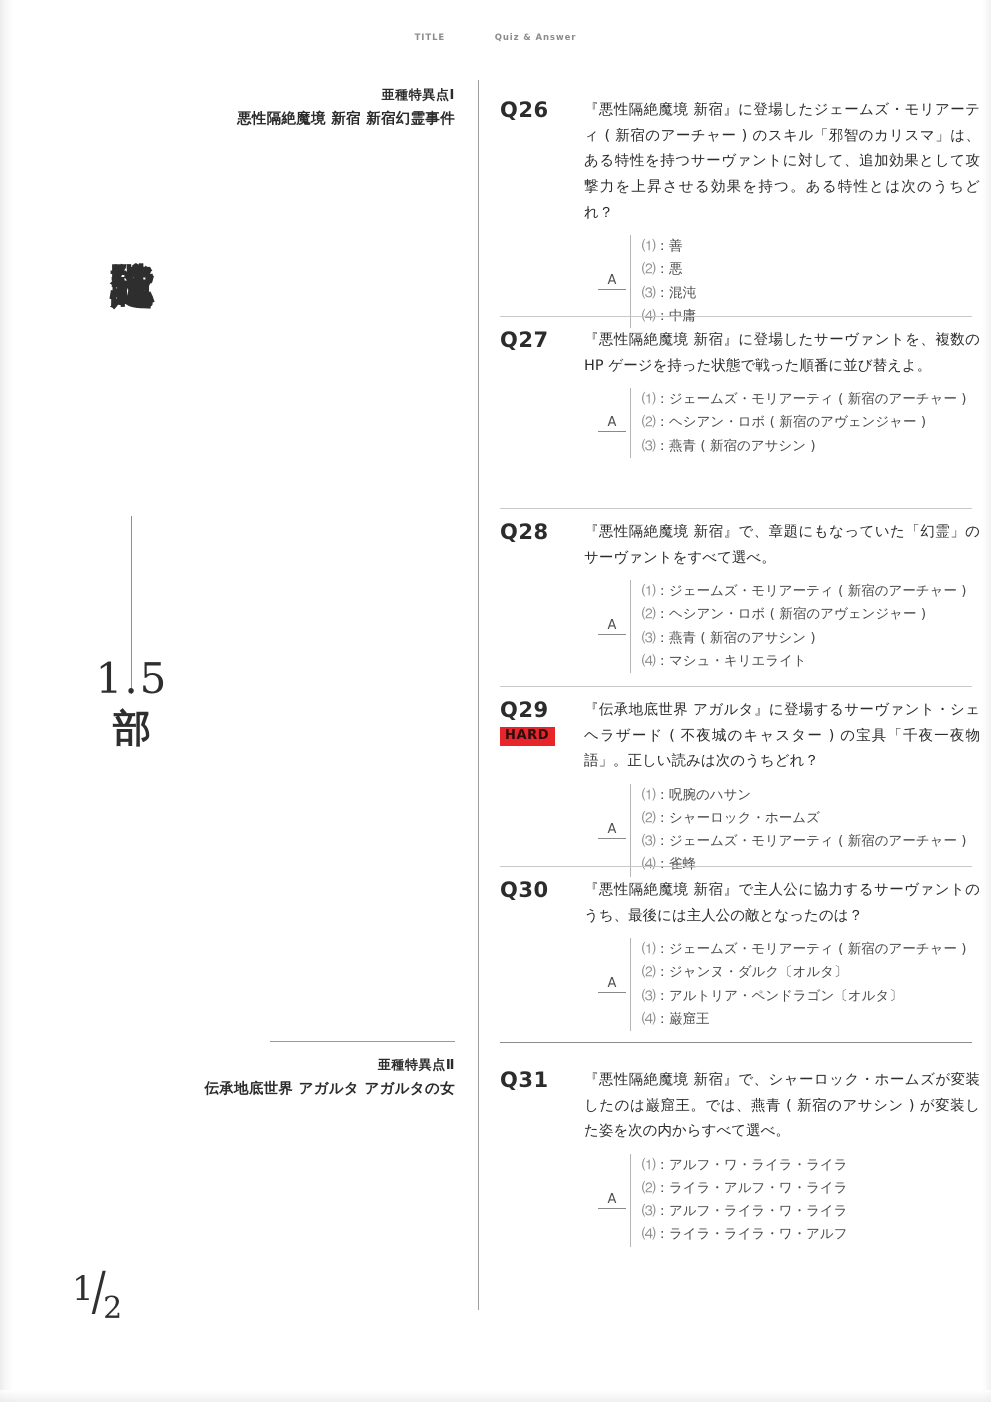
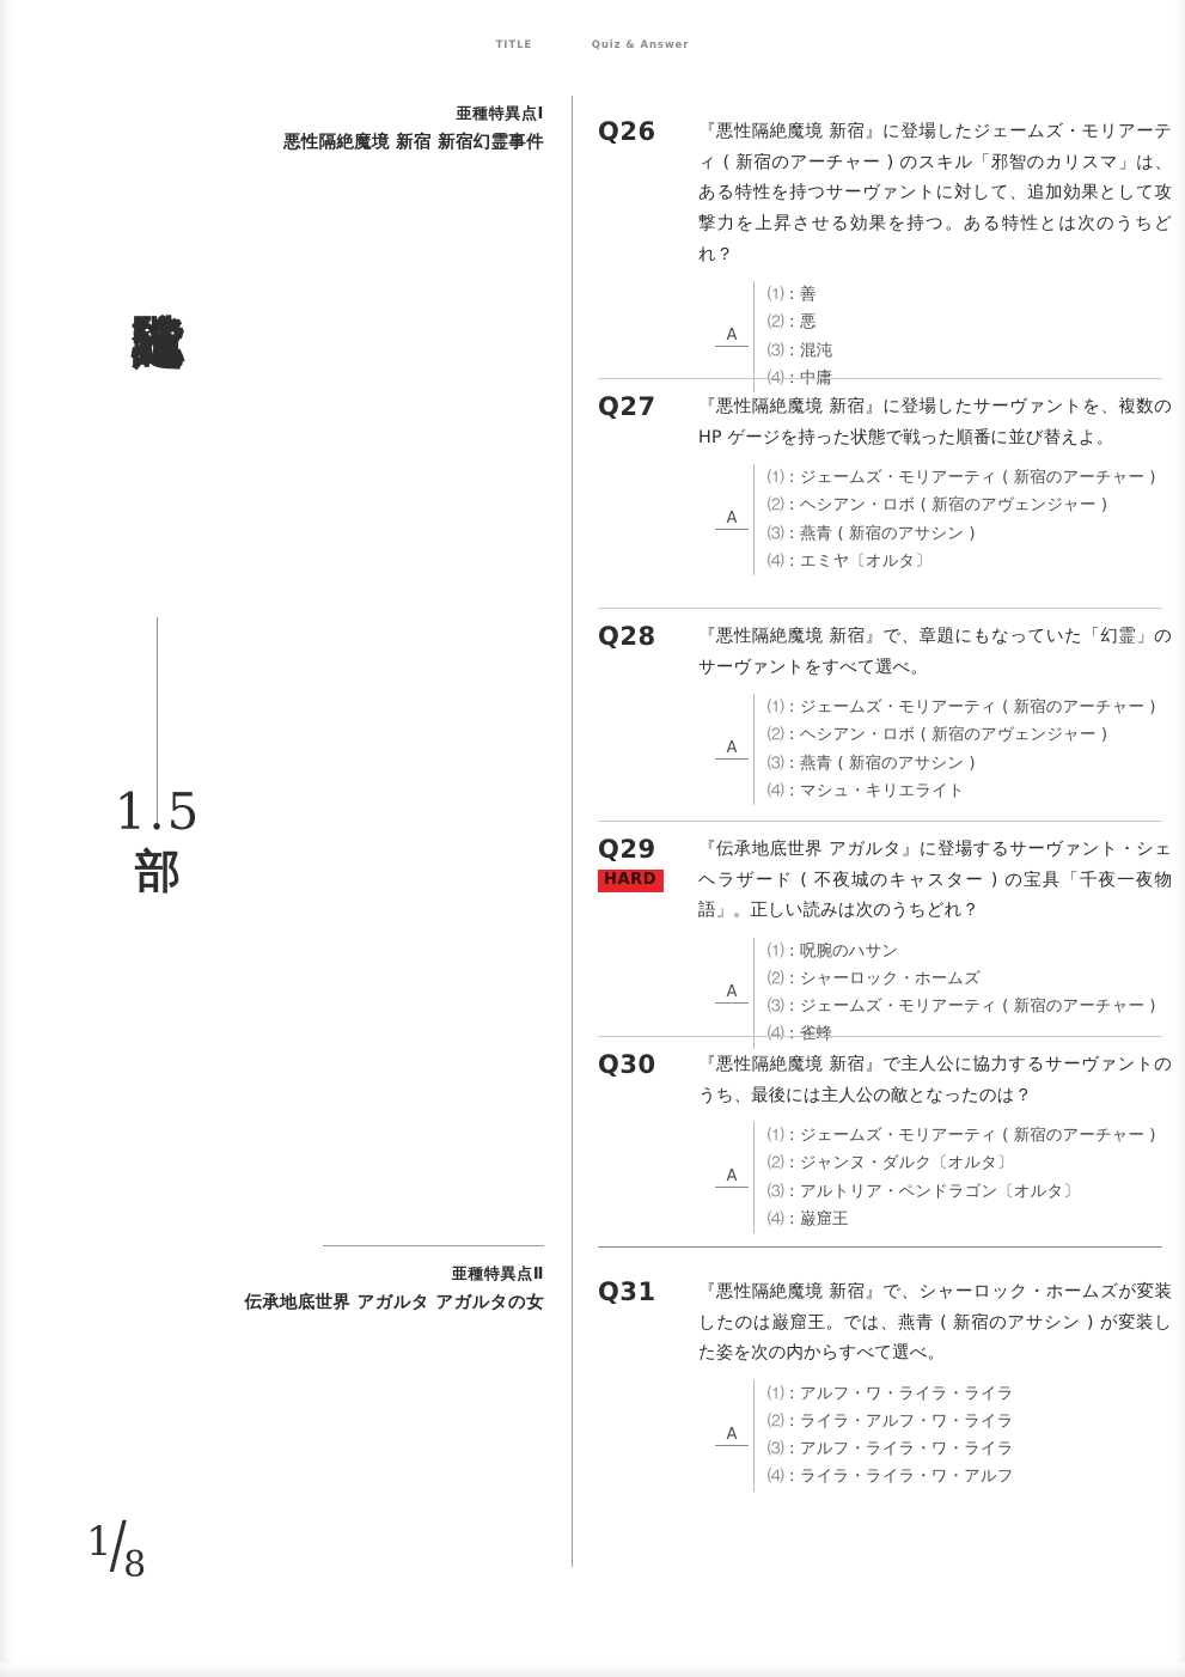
  TITLE Quiz & Answer
  1.5
  部
- 1/2
+ 1/8
  亜種特異点Ⅰ
  悪性隔絶魔境 新宿 新宿幻霊事件
  亜種特異点Ⅱ
  伝承地底世界 アガルタ アガルタの女
  Q26
  『悪性隔絶魔境 新宿』に登場したジェームズ・モリアーティ ( 新宿のアーチャー ) のスキル「邪智のカリスマ」は、ある特性を持つサーヴァントに対して、追加効果として攻撃力を上昇させる効果を持つ。ある特性とは次のうちどれ？
  A
  ⑴：善
  ⑵：悪
  ⑶：混沌
  Q27
  『悪性隔絶魔境 新宿』に登場したサーヴァントを、複数の HP ゲージを持った状態で戦った順番に並び替えよ。
  A
  ⑴：ジェームズ・モリアーティ ( 新宿のアーチャー )
  ⑵：ヘシアン・ロボ ( 新宿のアヴェンジャー )
  ⑶：燕青 ( 新宿のアサシン )
+ ⑷：エミヤ〔オルタ〕
  Q28
  『悪性隔絶魔境 新宿』で、章題にもなっていた「幻霊」のサーヴァントをすべて選べ。
  A
  ⑴：ジェームズ・モリアーティ ( 新宿のアーチャー )
  ⑵：ヘシアン・ロボ ( 新宿のアヴェンジャー )
  ⑶：燕青 ( 新宿のアサシン )
  ⑷：マシュ・キリエライト
  Q29
  HARD
  『伝承地底世界 アガルタ』に登場するサーヴァント・シェヘラザード ( 不夜城のキャスター ) の宝具「千夜一夜物語」。正しい読みは次のうちどれ？
  A
  ⑴：呪腕のハサン
  ⑵：シャーロック・ホームズ
  ⑶：ジェームズ・モリアーティ ( 新宿のアーチャー )
  ⑷：雀蜂
  Q30
  『悪性隔絶魔境 新宿』で主人公に協力するサーヴァントのうち、最後には主人公の敵となったのは？
  A
  ⑴：ジェームズ・モリアーティ ( 新宿のアーチャー )
  ⑵：ジャンヌ・ダルク〔オルタ〕
  ⑶：アルトリア・ペンドラゴン〔オルタ〕
  ⑷：巌窟王
  Q31
  『悪性隔絶魔境 新宿』で、シャーロック・ホームズが変装したのは巌窟王。では、燕青 ( 新宿のアサシン ) が変装した姿を次の内からすべて選べ。
  A
  ⑴：アルフ・ワ・ライラ・ライラ
  ⑵：ライラ・アルフ・ワ・ライラ
  ⑶：アルフ・ライラ・ワ・ライラ
  ⑷：ライラ・ライラ・ワ・アルフ
